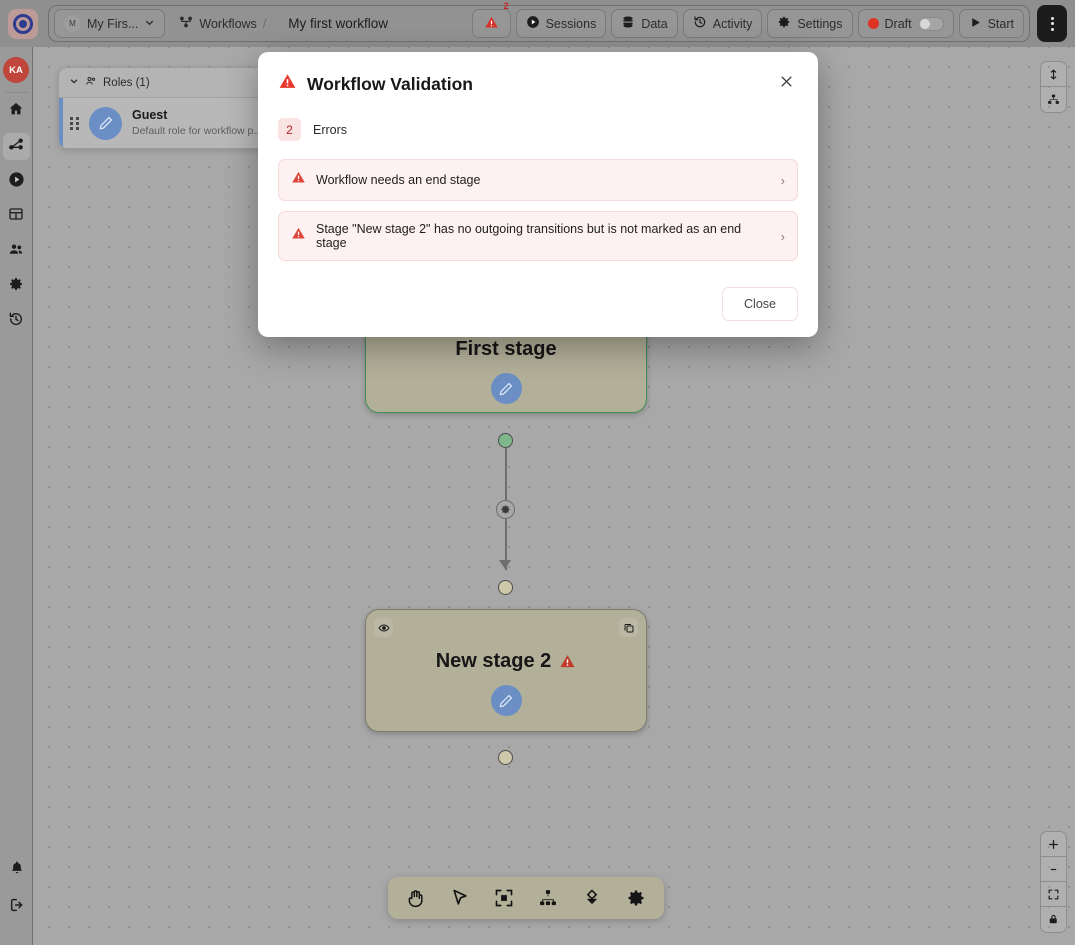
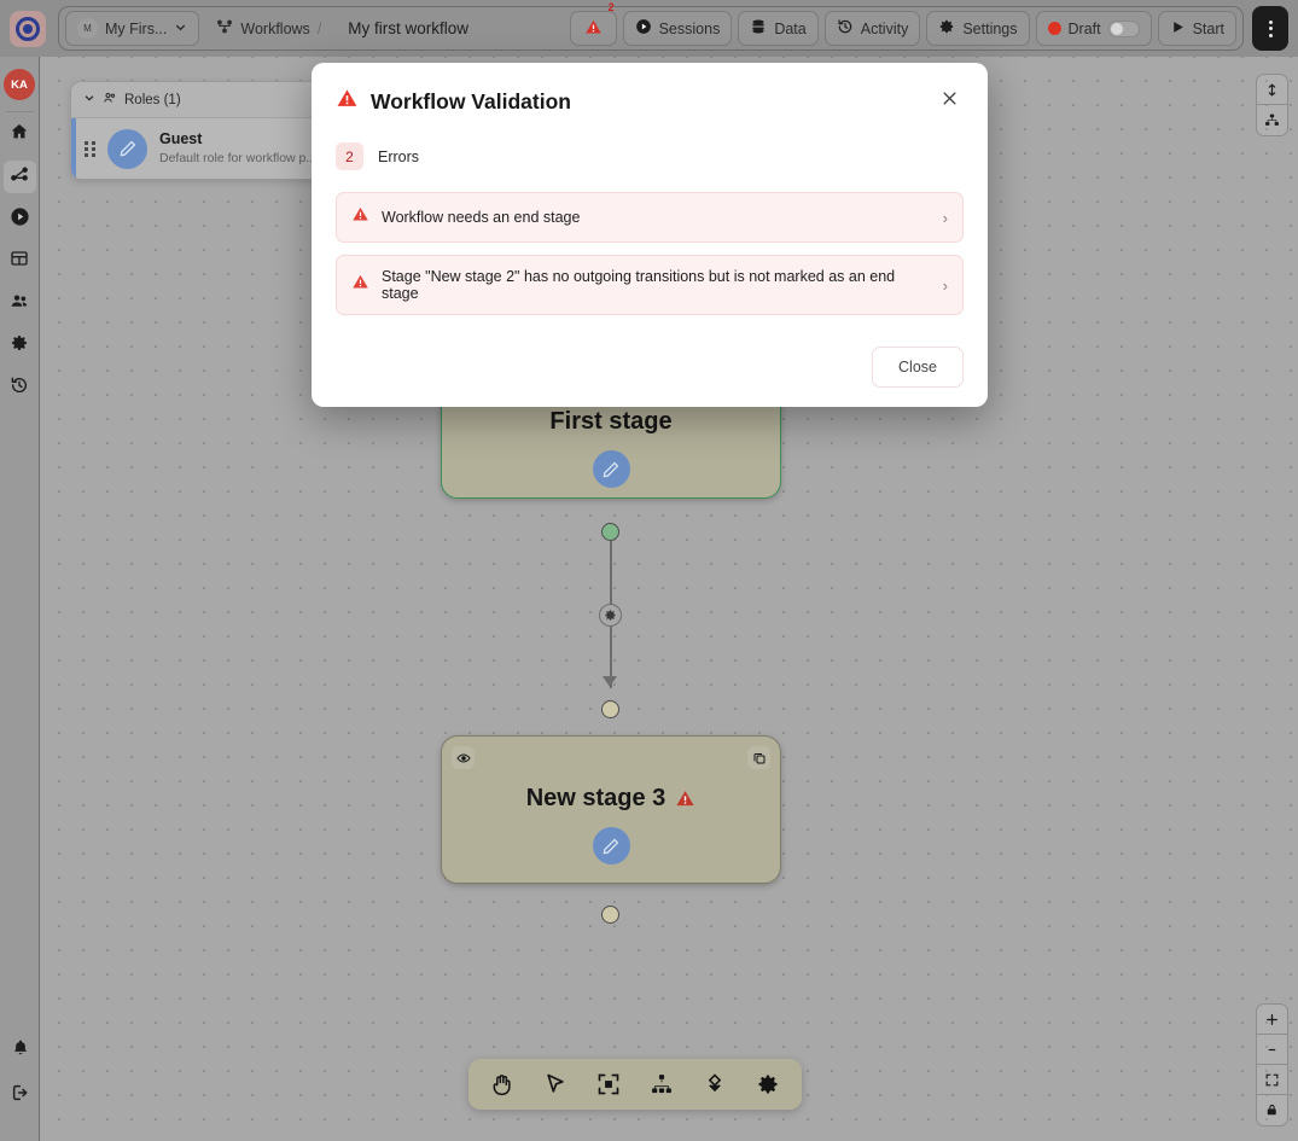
  M
  My Firs...
  Workflows
  /
  My first workflow
  2
  Sessions
  Data
  Activity
  Settings
  Draft
  Start
  KA
  Roles (1)
  Guest
  Default role for workflow p.
  First stage
- New stage 2
+ New stage 3
  Workflow Validation
  2
  Errors
  Workflow needs an end stage
  ›
  Stage "New stage 2" has no outgoing transitions but is not marked as an end stage
  ›
  Close
